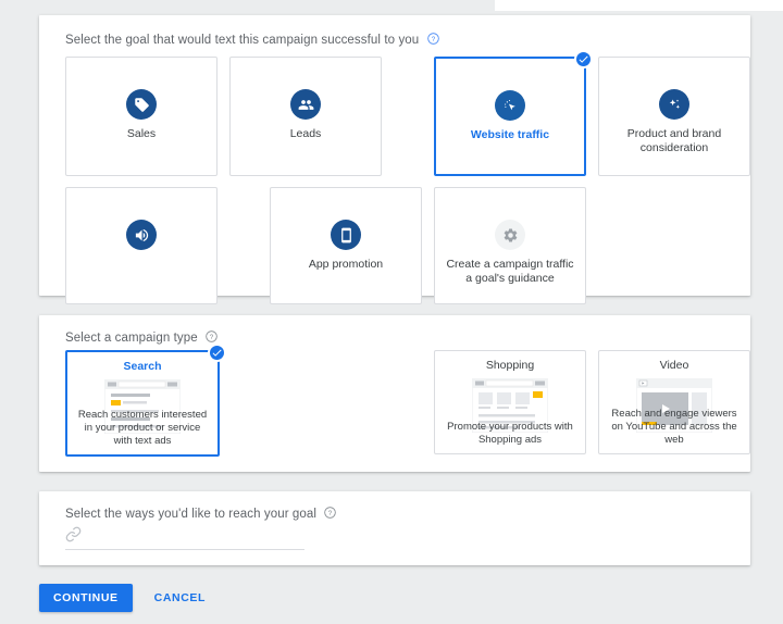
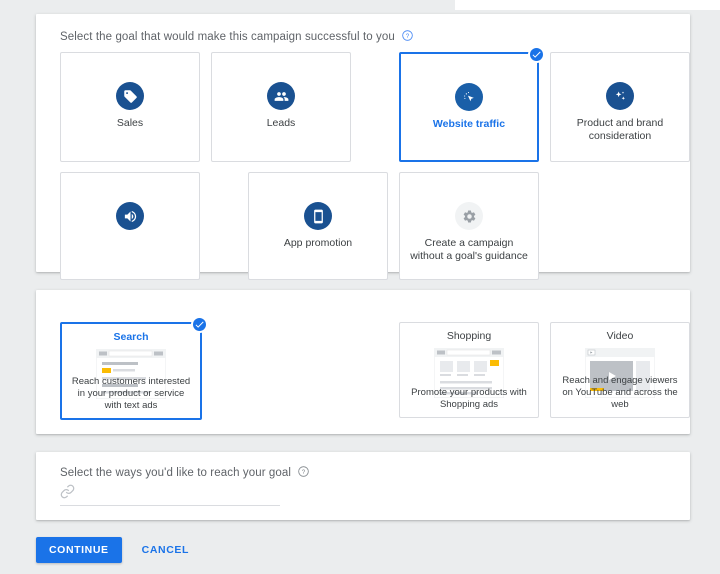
- Select the goal that would text this campaign successful to you
+ Select the goal that would make this campaign successful to you
  Sales
  Leads
  Website traffic
  Product and brand consideration
  App promotion
- Create a campaign traffic a goal's guidance
+ Create a campaign without a goal's guidance
- Select a campaign type
  Search
  Reach customers interested in your product or service with text ads
  Shopping
  Promote your products with Shopping ads
  Video
  Reach and engage viewers on YouTube and across the web
  Select the ways you'd like to reach your goal
  CONTINUE
  CANCEL
